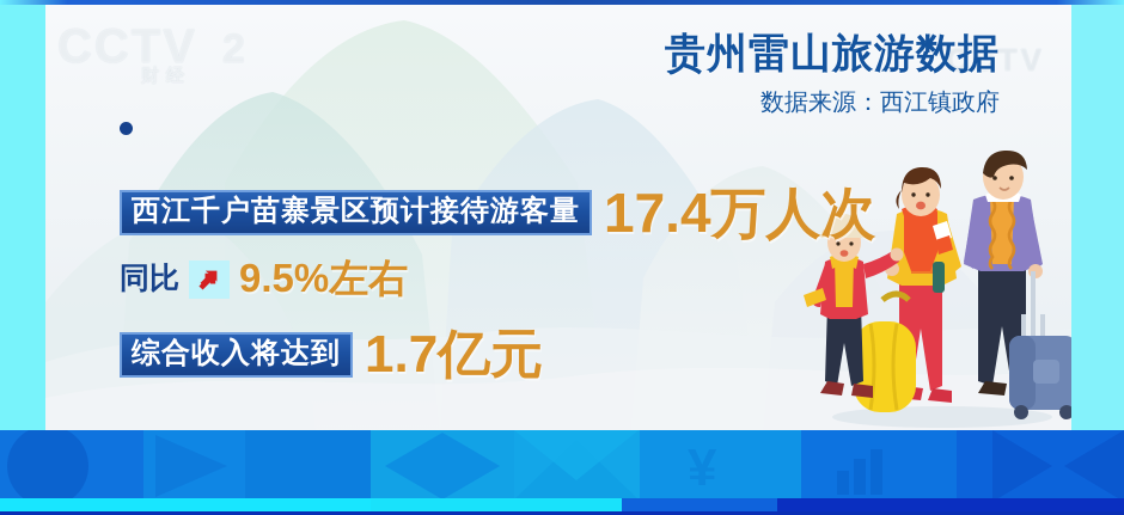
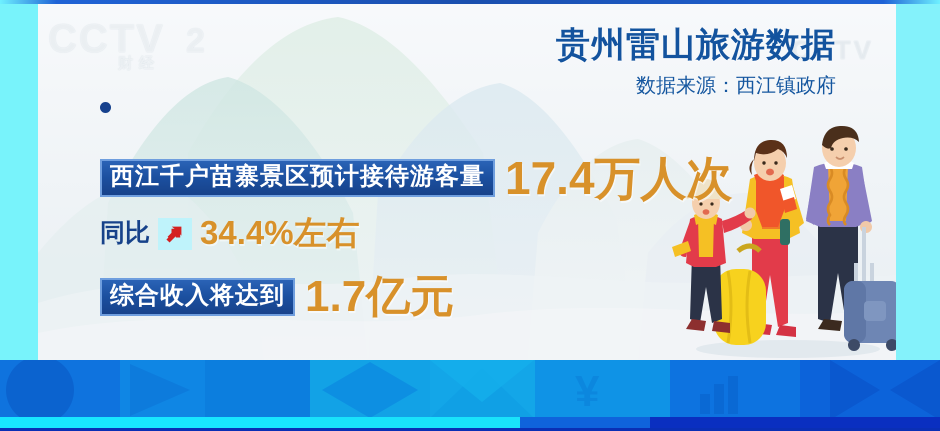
  CCTV
  贵州雷山旅游数据
  数据来源：西江镇政府
  西江千户苗寨景区预计接待游客量
  17.4万人次
  同比
- 9.5%左右
+ 34.4%左右
  综合收入将达到
  1.7亿元
